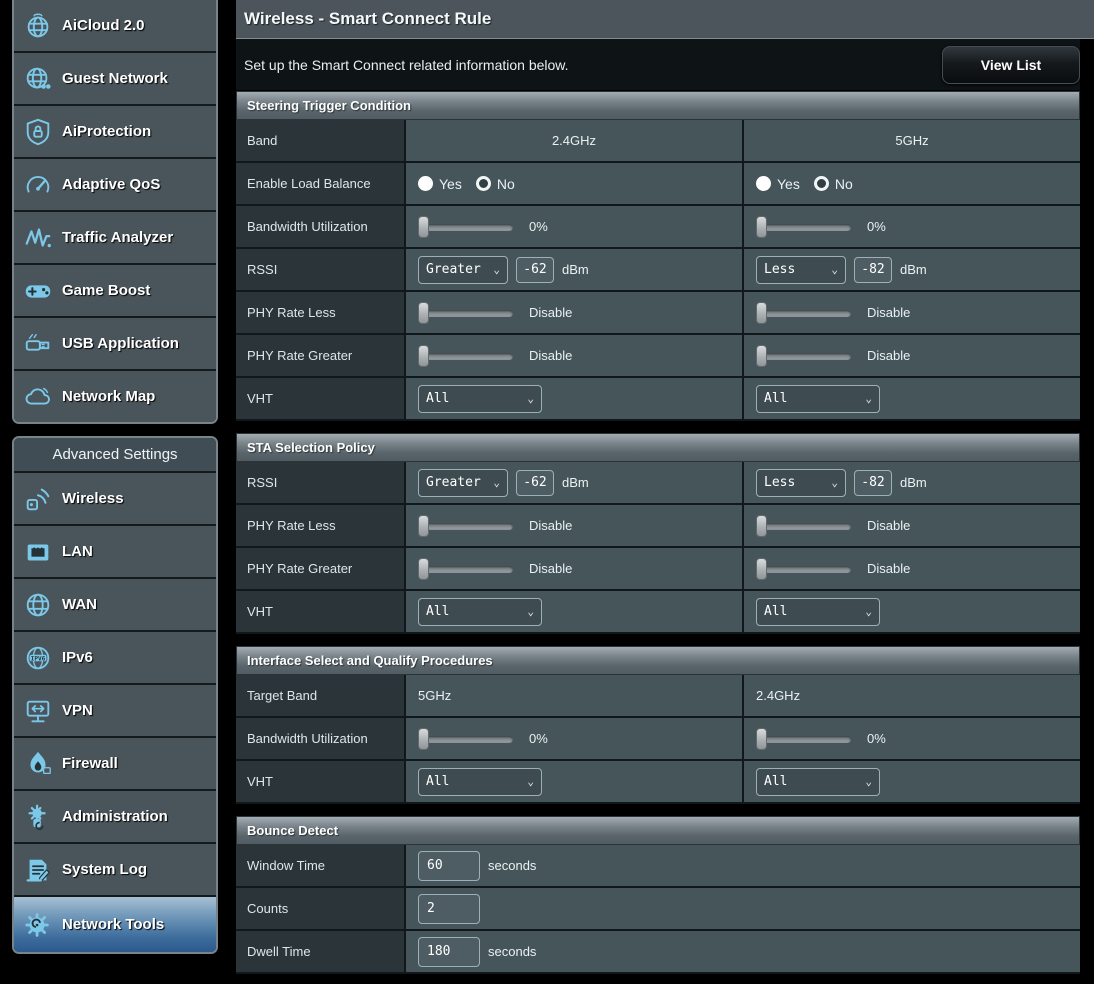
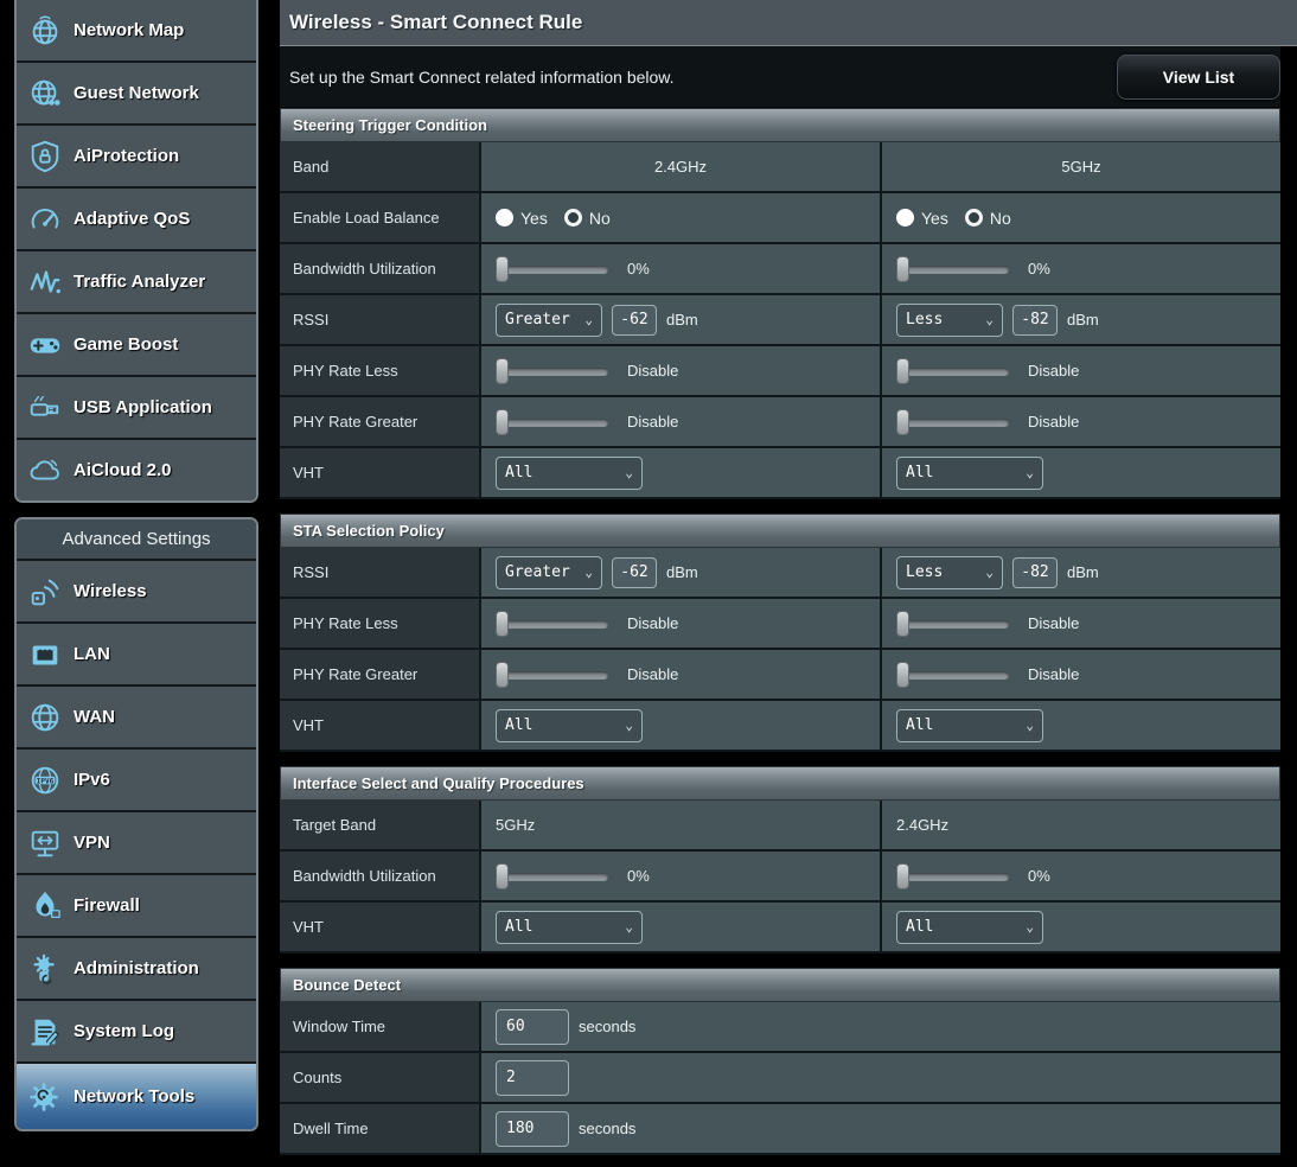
- AiCloud 2.0
+ Network Map
  Guest Network
  AiProtection
  Adaptive QoS
  Traffic Analyzer
  Game Boost
  USB Application
- Network Map
+ AiCloud 2.0
  Advanced Settings
  Wireless
  LAN
  WAN
  IPv6
  VPN
  Firewall
  Administration
  System Log
  Network Tools
  Wireless - Smart Connect Rule
  Set up the Smart Connect related information below.
  View List
  Steering Trigger Condition
  Band
  2.4GHz
  5GHz
  Enable Load Balance
  Yes
  No
  Yes
  No
  Bandwidth Utilization
  0%
  0%
  RSSI
  Greater
  ⌄
  -62
  dBm
  Less
  ⌄
  -82
  dBm
  PHY Rate Less
  Disable
  Disable
  PHY Rate Greater
  Disable
  Disable
  VHT
  All
  ⌄
  All
  ⌄
  STA Selection Policy
  RSSI
  Greater
  ⌄
  -62
  dBm
  Less
  ⌄
  -82
  dBm
  PHY Rate Less
  Disable
  Disable
  PHY Rate Greater
  Disable
  Disable
  VHT
  All
  ⌄
  All
  ⌄
  Interface Select and Qualify Procedures
  Target Band
  5GHz
  2.4GHz
  Bandwidth Utilization
  0%
  0%
  VHT
  All
  ⌄
  All
  ⌄
  Bounce Detect
  Window Time
  60
  seconds
  Counts
  2
  Dwell Time
  180
  seconds
